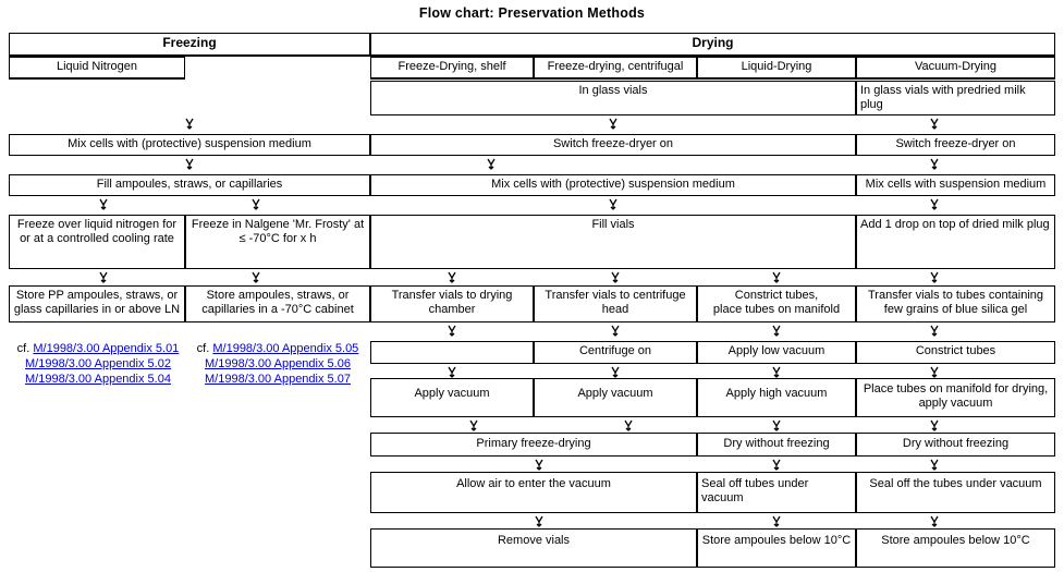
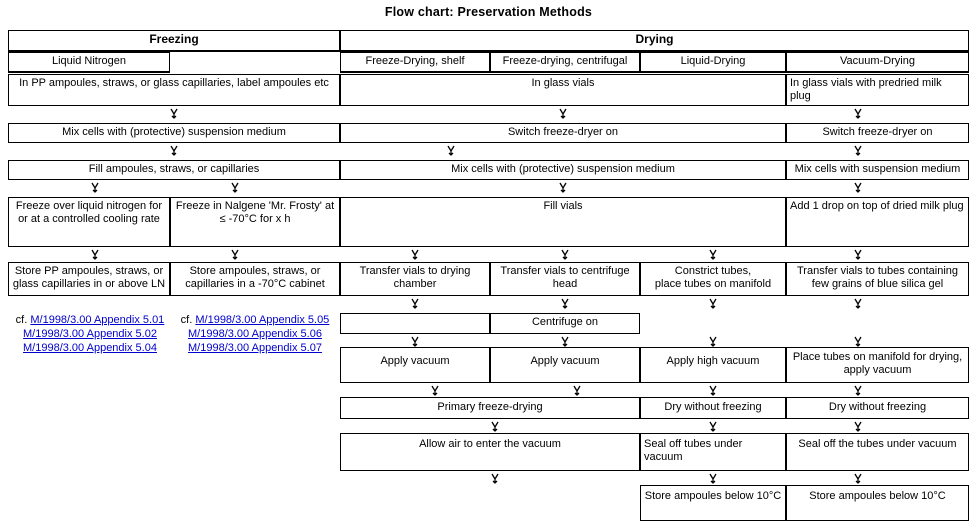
  Flow chart: Preservation Methods
  Freezing
  Drying
  Liquid Nitrogen
  Freeze-Drying, shelf
  Freeze-drying, centrifugal
  Liquid-Drying
  Vacuum-Drying
+ In PP ampoules, straws, or glass capillaries, label ampoules etc
  In glass vials
  In glass vials with predried milk plug
  Mix cells with (protective) suspension medium
  Switch freeze-dryer on
  Switch freeze-dryer on
  Fill ampoules, straws, or capillaries
  Mix cells with (protective) suspension medium
  Mix cells with suspension medium
  Freeze over liquid nitrogen for or at a controlled cooling rate
  Freeze in Nalgene 'Mr. Frosty' at
  ≤ -70°C for x h
  Fill vials
  Add 1 drop on top of dried milk plug
  Store PP ampoules, straws, or glass capillaries in or above LN
  Store ampoules, straws, or capillaries in a -70°C cabinet
  Transfer vials to drying chamber
  Transfer vials to centrifuge head
  Constrict tubes,
  place tubes on manifold
  Transfer vials to tubes containing few grains of blue silica gel
  cf. M/1998/3.00 Appendix 5.01
  M/1998/3.00 Appendix 5.02
  M/1998/3.00 Appendix 5.04
  cf. M/1998/3.00 Appendix 5.05
  M/1998/3.00 Appendix 5.06
  M/1998/3.00 Appendix 5.07
  Centrifuge on
- Apply low vacuum
- Constrict tubes
  Apply vacuum
  Apply vacuum
  Apply high vacuum
  Place tubes on manifold for drying, apply vacuum
  Primary freeze-drying
  Dry without freezing
  Dry without freezing
  Allow air to enter the vacuum
  Seal off tubes under vacuum
  Seal off the tubes under vacuum
- Remove vials
  Store ampoules below 10°C
  Store ampoules below 10°C
